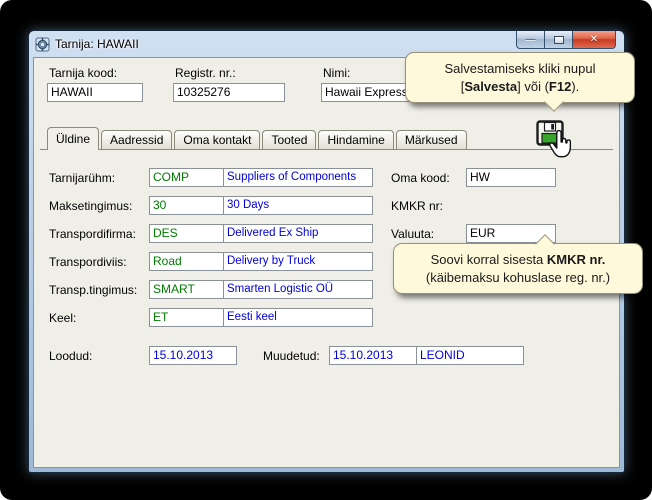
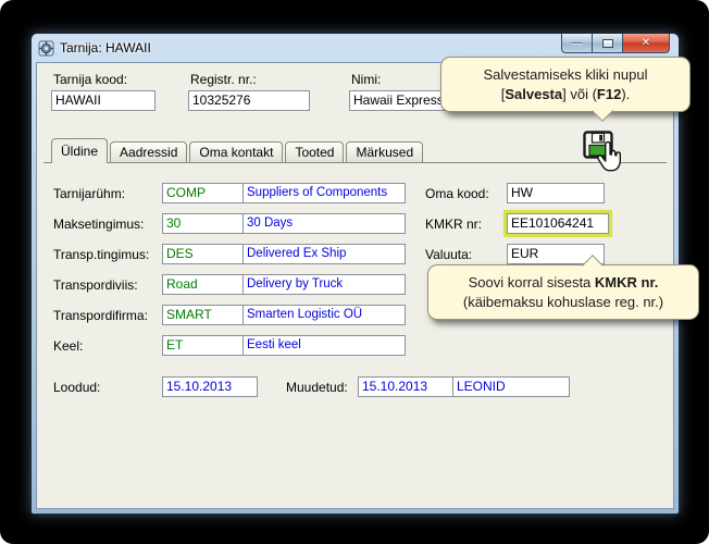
  Tarnija: HAWAII
  —
  ✕
  Tarnija kood:
  HAWAII
  Registr. nr.:
  10325276
  Nimi:
  Hawaii Expres
  Üldine
  Aadressid
  Oma kontakt
  Tooted
- Hindamine
  Märkused
  Tarnijarühm:
  COMP
  Suppliers of Components
  Maksetingimus:
  30
  30 Days
- Transpordifirma:
+ Transp.tingimus:
  DES
  Delivered Ex Ship
  Transpordiviis:
  Road
  Delivery by Truck
- Transp.tingimus:
+ Transpordifirma:
  SMART
  Smarten Logistic OÜ
  Keel:
  ET
  Eesti keel
  Oma kood:
  HW
  KMKR nr:
+ EE101064241
  Valuuta:
  EUR
  Loodud:
  15.10.2013
  Muudetud:
  15.10.2013
  LEONID
  Salvestamiseks kliki nupul
  [Salvesta] või (F12).
  Soovi korral sisesta KMKR nr.
  (käibemaksu kohuslase reg. nr.)
